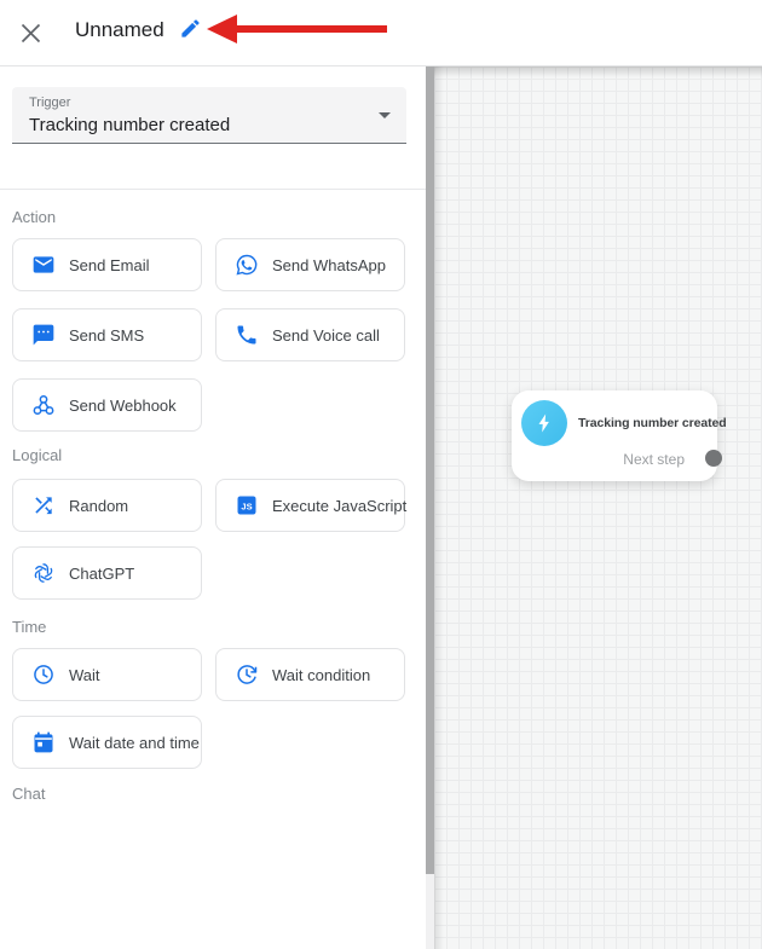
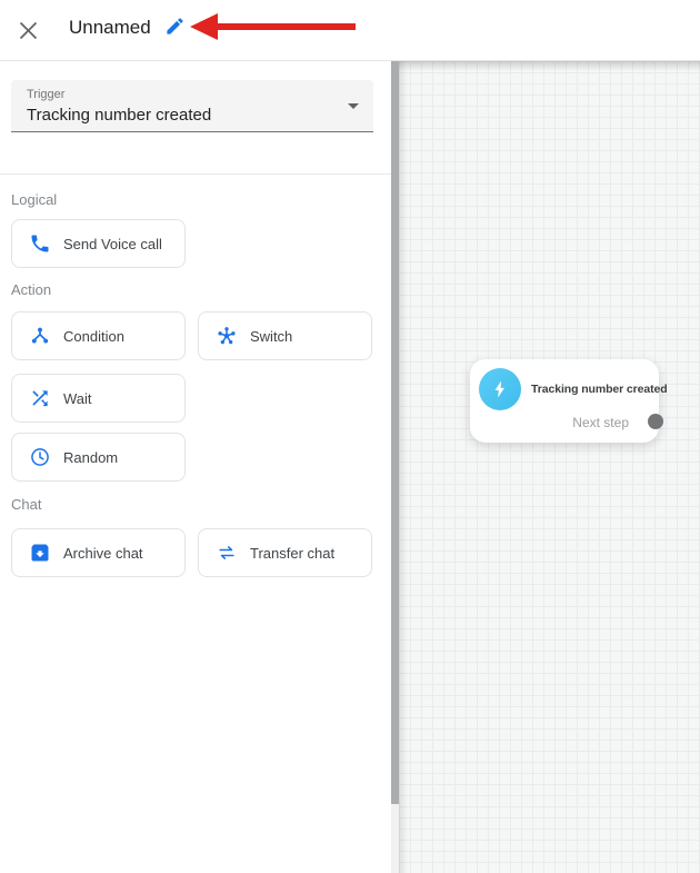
  Unnamed
  Trigger
  Tracking number created
- Action
+ Logical
- Send Email
- Send WhatsApp
- Send SMS
  Send Voice call
- Send Webhook
- Logical
+ Action
+ Condition
+ Switch
- Random
+ Wait
- JS
- Execute JavaScript
- ChatGPT
- Time
- Wait
+ Random
- Wait condition
- Wait date and time
  Chat
+ Archive chat
+ Transfer chat
  Tracking number created
  Next step
